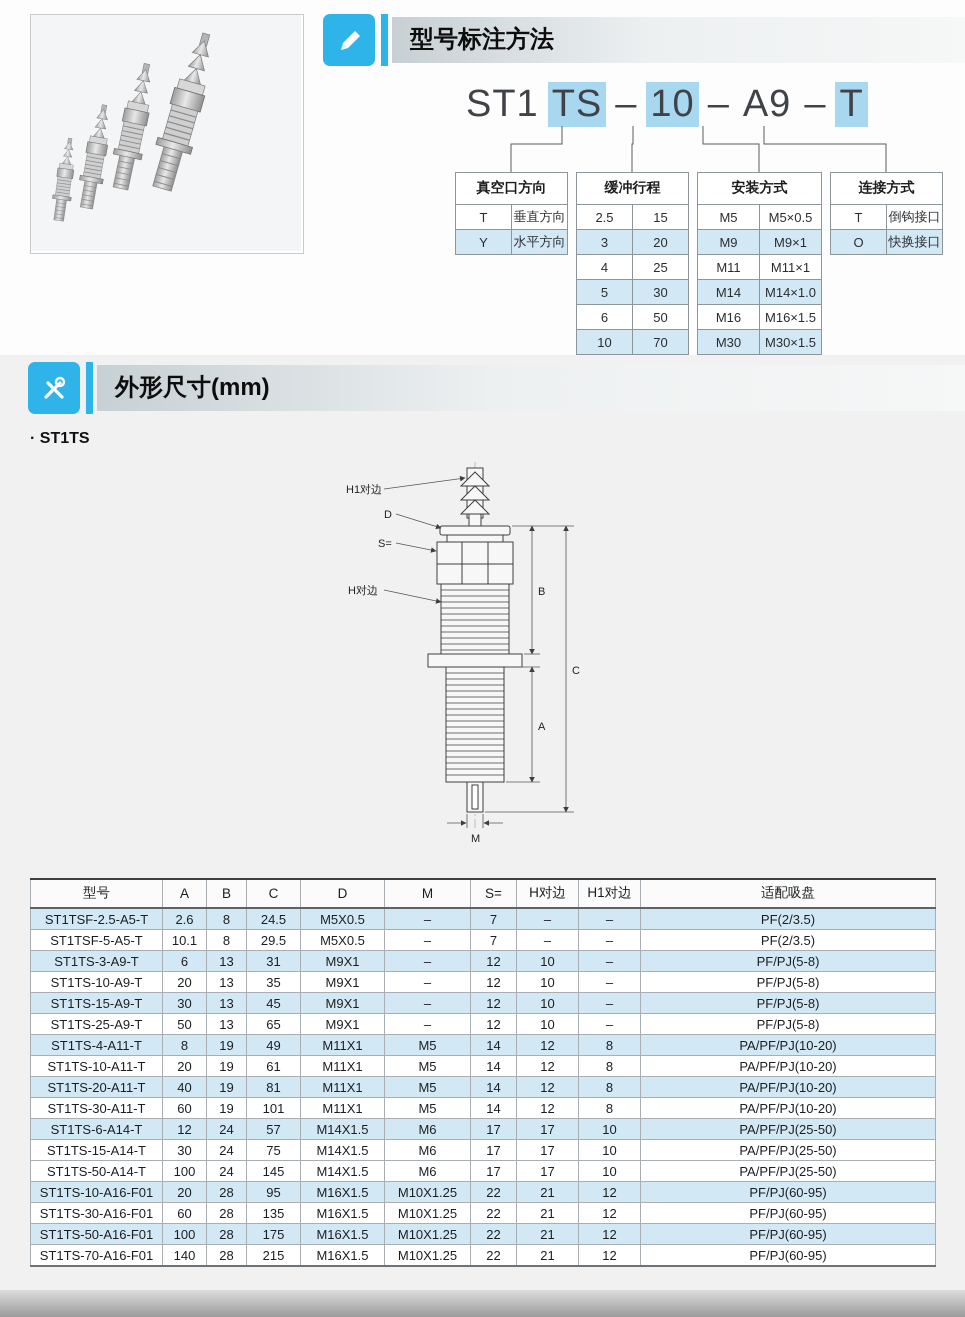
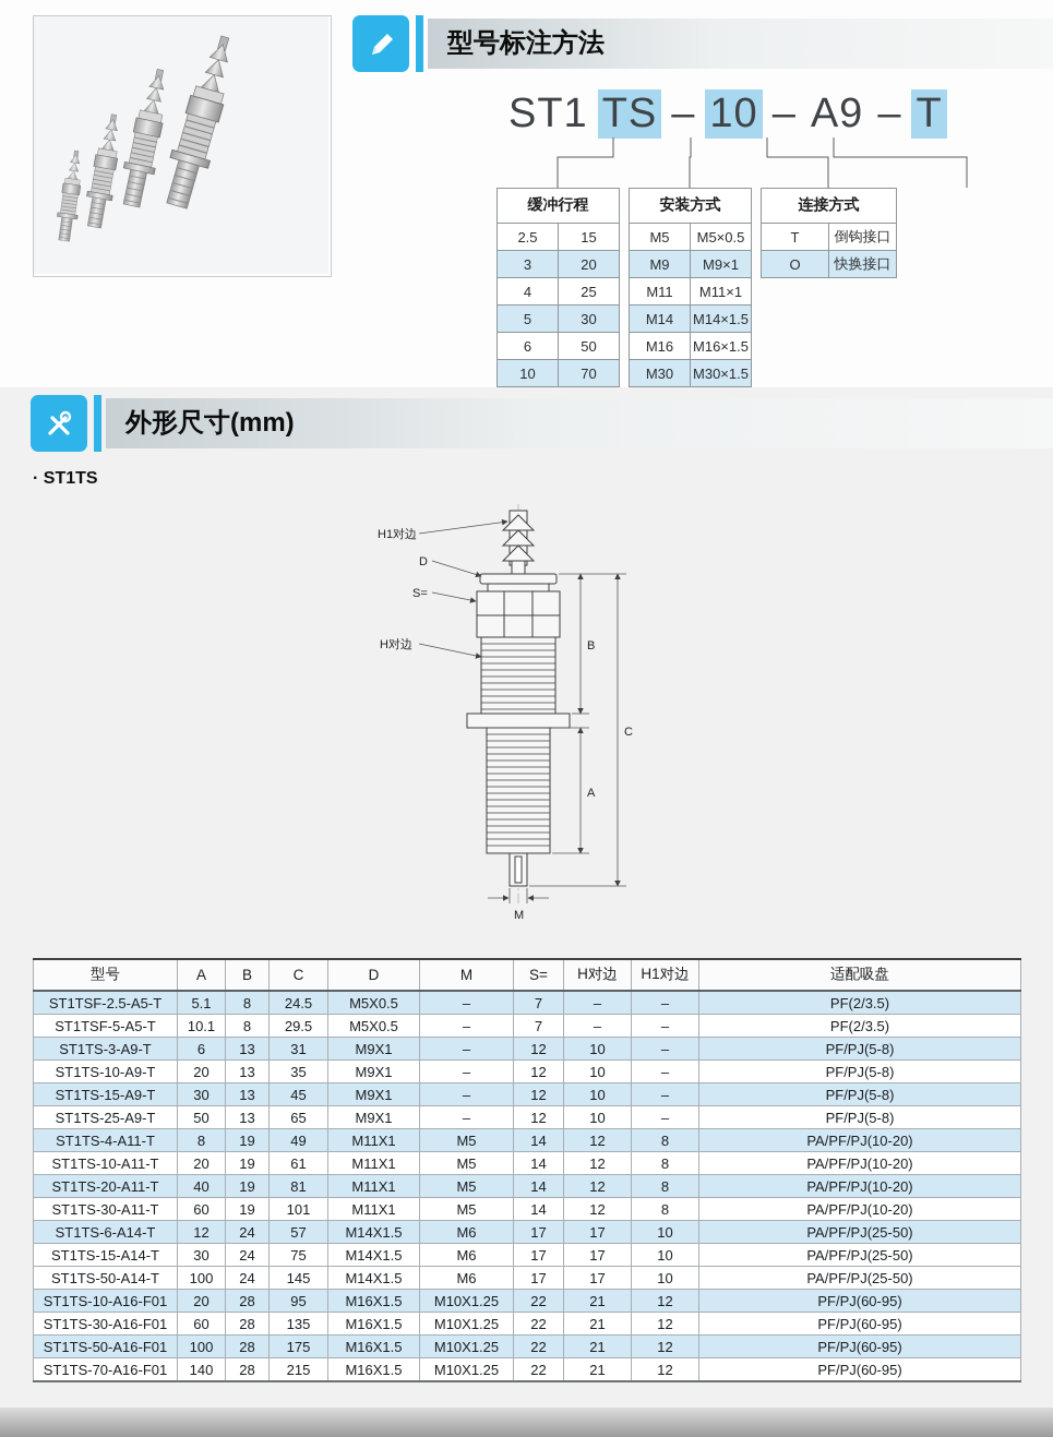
  型号标注方法
  ST1
  TS
  –
  10
  –
  A9
  –
  T
- 真空口方向
- T	垂直方向
- Y	水平方向
  缓冲行程
  2.5	15
  3	20
  4	25
  5	30
  6	50
  10	70
  安装方式
  M5	M5×0.5
  M9	M9×1
  M11	M11×1
- M14	M14×1.0
+ M14	M14×1.5
  M16	M16×1.5
  M30	M30×1.5
  连接方式
  T	倒钩接口
  O	快换接口
  外形尺寸(mm)
  · ST1TS
  H1对边
  D
  S=
  H对边
  B
  A
  C
  M
  型号	A	B	C	D	M	S=	H对边	H1对边	适配吸盘
- ST1TSF-2.5-A5-T	2.6	8	24.5	M5X0.5	–	7	–	–	PF(2/3.5)
+ ST1TSF-2.5-A5-T	5.1	8	24.5	M5X0.5	–	7	–	–	PF(2/3.5)
  ST1TSF-5-A5-T	10.1	8	29.5	M5X0.5	–	7	–	–	PF(2/3.5)
  ST1TS-3-A9-T	6	13	31	M9X1	–	12	10	–	PF/PJ(5-8)
  ST1TS-10-A9-T	20	13	35	M9X1	–	12	10	–	PF/PJ(5-8)
  ST1TS-15-A9-T	30	13	45	M9X1	–	12	10	–	PF/PJ(5-8)
  ST1TS-25-A9-T	50	13	65	M9X1	–	12	10	–	PF/PJ(5-8)
  ST1TS-4-A11-T	8	19	49	M11X1	M5	14	12	8	PA/PF/PJ(10-20)
  ST1TS-10-A11-T	20	19	61	M11X1	M5	14	12	8	PA/PF/PJ(10-20)
  ST1TS-20-A11-T	40	19	81	M11X1	M5	14	12	8	PA/PF/PJ(10-20)
  ST1TS-30-A11-T	60	19	101	M11X1	M5	14	12	8	PA/PF/PJ(10-20)
  ST1TS-6-A14-T	12	24	57	M14X1.5	M6	17	17	10	PA/PF/PJ(25-50)
  ST1TS-15-A14-T	30	24	75	M14X1.5	M6	17	17	10	PA/PF/PJ(25-50)
  ST1TS-50-A14-T	100	24	145	M14X1.5	M6	17	17	10	PA/PF/PJ(25-50)
  ST1TS-10-A16-F01	20	28	95	M16X1.5	M10X1.25	22	21	12	PF/PJ(60-95)
  ST1TS-30-A16-F01	60	28	135	M16X1.5	M10X1.25	22	21	12	PF/PJ(60-95)
  ST1TS-50-A16-F01	100	28	175	M16X1.5	M10X1.25	22	21	12	PF/PJ(60-95)
  ST1TS-70-A16-F01	140	28	215	M16X1.5	M10X1.25	22	21	12	PF/PJ(60-95)
